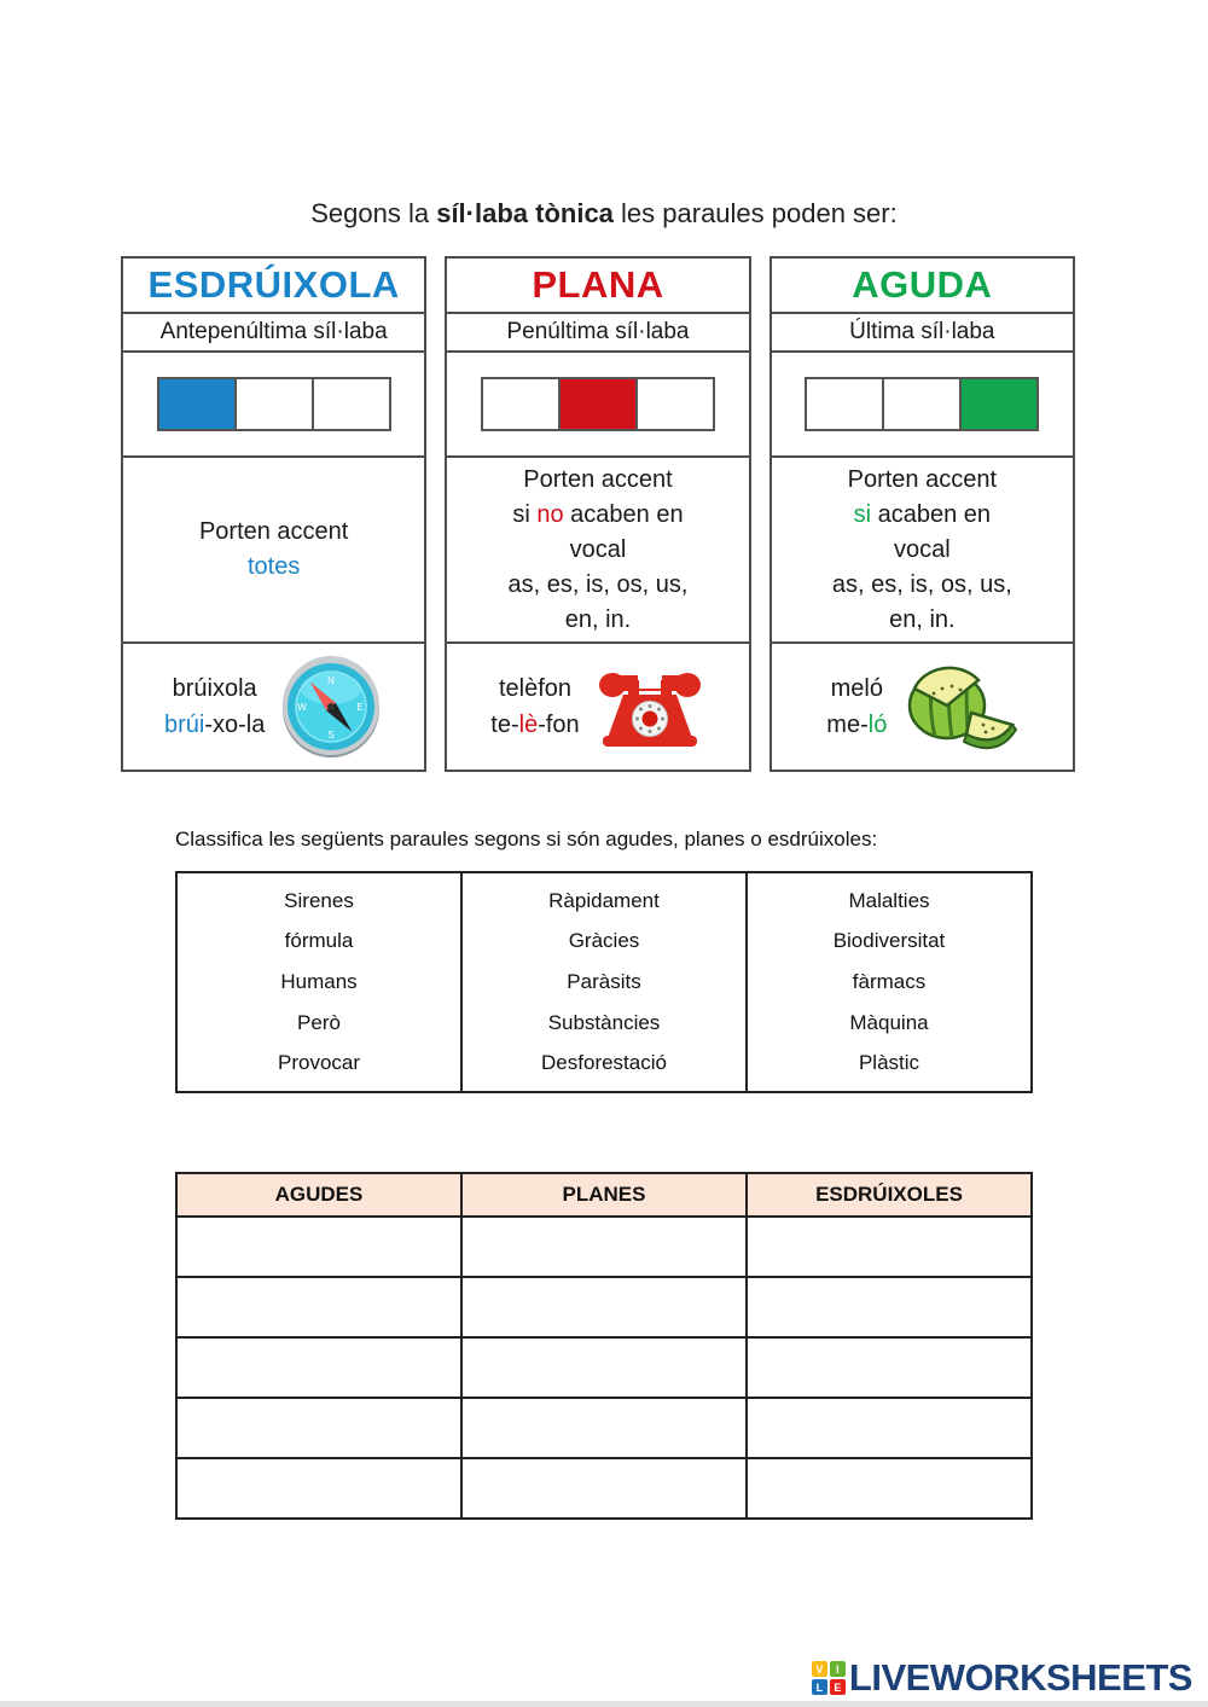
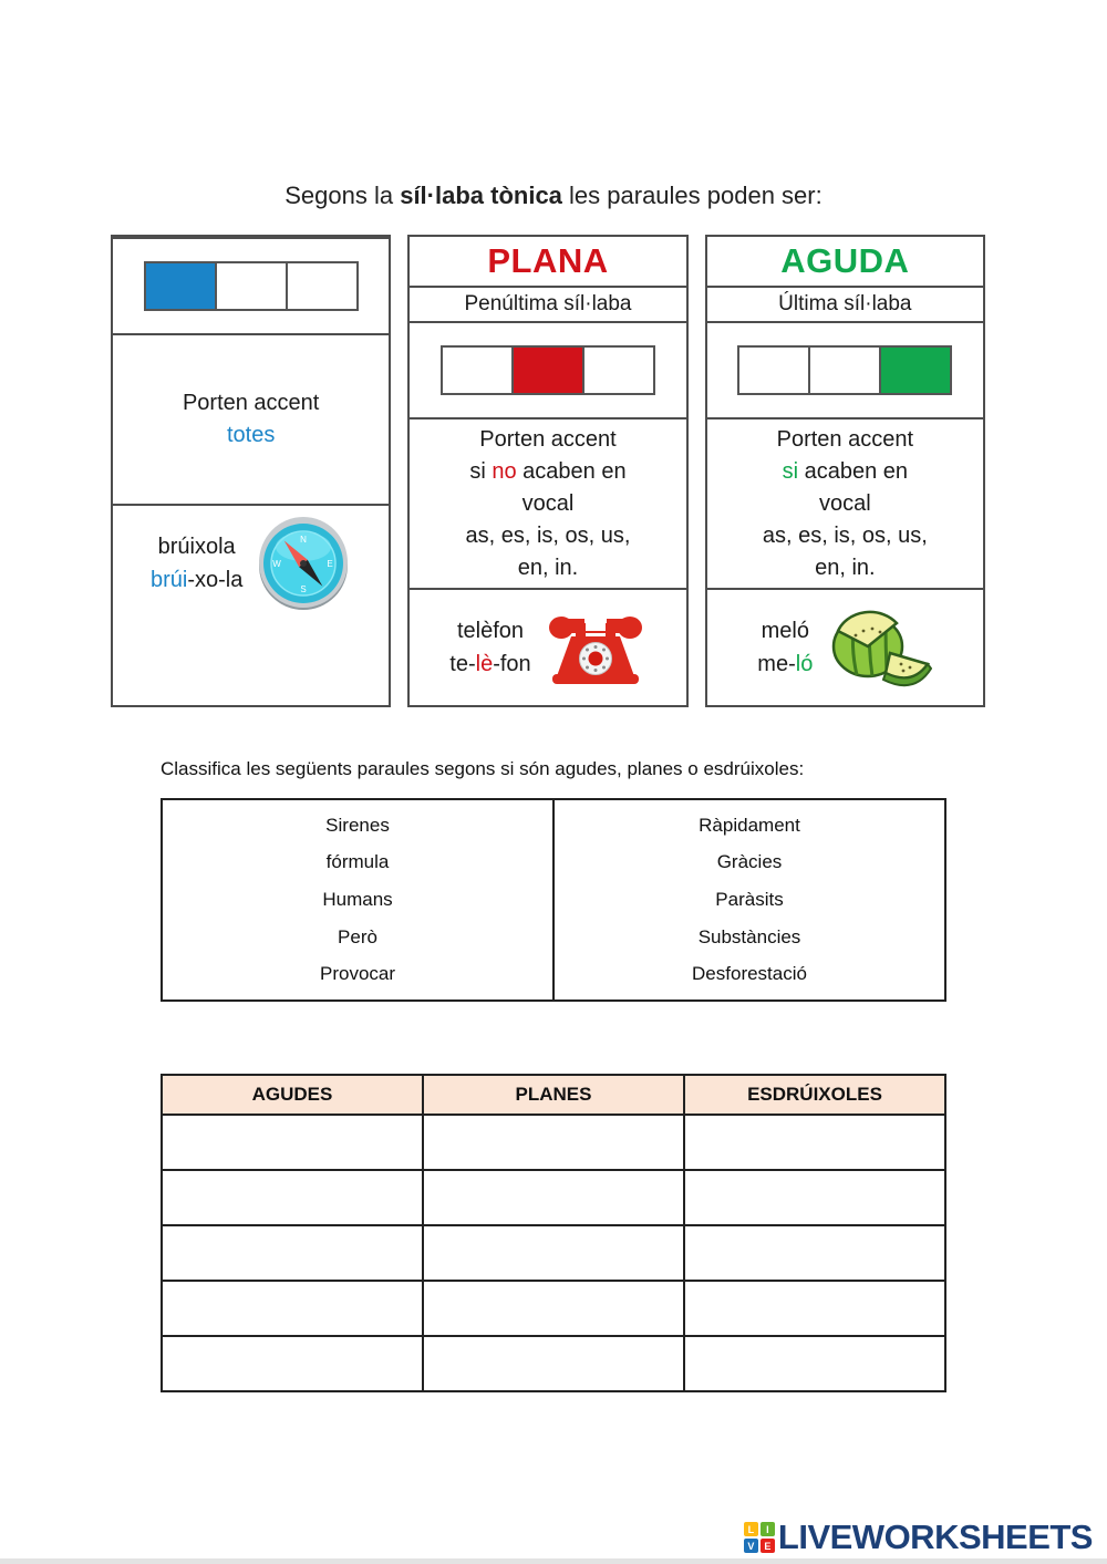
  Segons la síl·laba tònica les paraules poden ser:
- ESDRÚIXOLA
- Antepenúltima síl·laba
  Porten accent
  totes
  brúixola
  brúi-xo-la
  N
  S
  W
  E
  PLANA
  Penúltima síl·laba
  Porten accent
  si no acaben en
  vocal
  as, es, is, os, us,
  en, in.
  telèfon
  te-lè-fon
  AGUDA
  Última síl·laba
  Porten accent
  si acaben en
  vocal
  as, es, is, os, us,
  en, in.
  meló
  me-ló
  Classifica les següents paraules segons si són agudes, planes o esdrúixoles:
  Sirenes
  fórmula
  Humans
  Però
  Provocar
  Ràpidament
  Gràcies
  Paràsits
  Substàncies
  Desforestació
- Malalties
- Biodiversitat
- fàrmacs
- Màquina
- Plàstic
  AGUDES	PLANES	ESDRÚIXOLES
- V
+ L
  I
- L
+ V
  E
  LIVEWORKSHEETS
